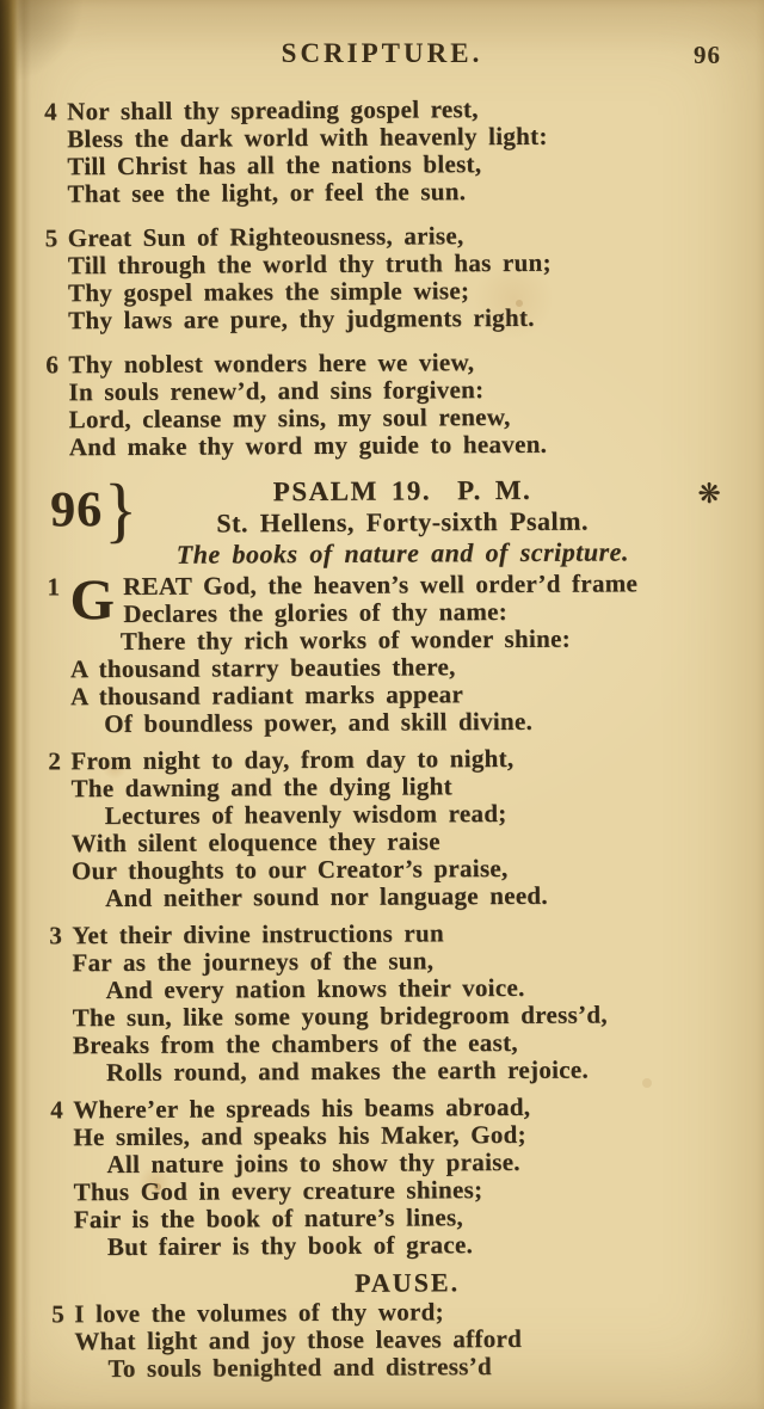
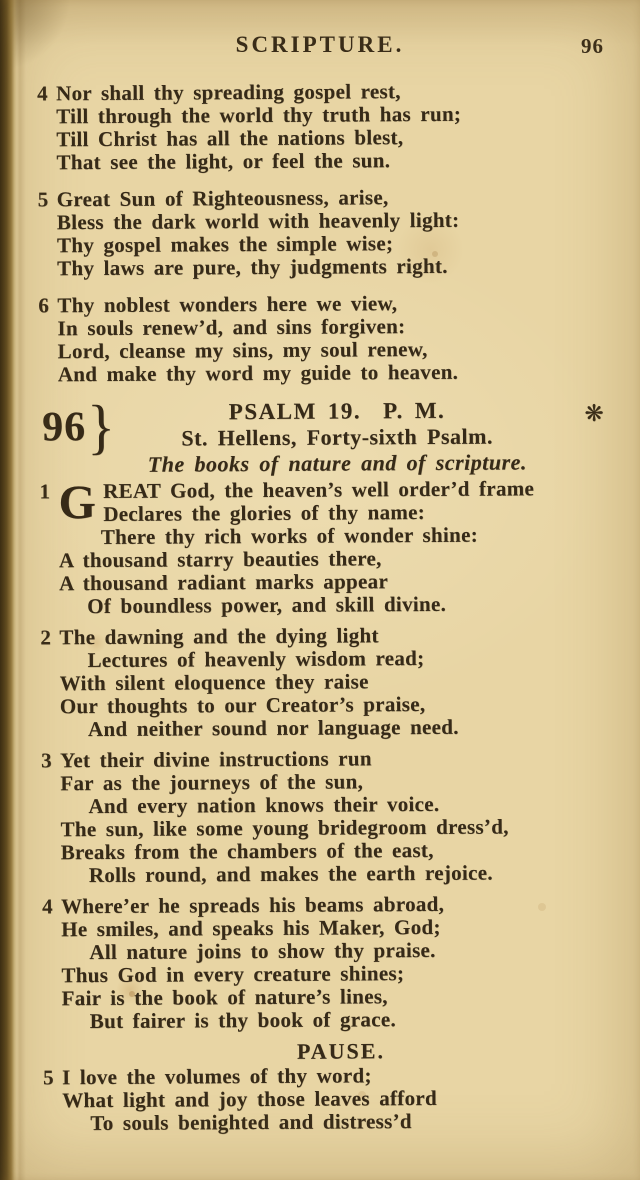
  SCRIPTURE.
  96
  4
  Nor shall thy spreading gospel rest,
- Bless the dark world with heavenly light:
+ Till through the world thy truth has run;
  Till Christ has all the nations blest,
  That see the light, or feel the sun.
  5
  Great Sun of Righteousness, arise,
- Till through the world thy truth has run;
+ Bless the dark world with heavenly light:
  Thy gospel makes the simple wise;
  Thy laws are pure, thy judgments right.
  6
  Thy noblest wonders here we view,
  In souls renew’d, and sins forgiven:
  Lord, cleanse my sins, my soul renew,
  And make thy word my guide to heaven.
  96
  }
  PSALM 19. P. M.
  ❋
  St. Hellens, Forty-sixth Psalm.
  The books of nature and of scripture.
  1
  G
  REAT God, the heaven’s well order’d frame
  Declares the glories of thy name:
  There thy rich works of wonder shine:
  A thousand starry beauties there,
  A thousand radiant marks appear
  Of boundless power, and skill divine.
  2
- From night to day, from day to night,
  The dawning and the dying light
  Lectures of heavenly wisdom read;
  With silent eloquence they raise
  Our thoughts to our Creator’s praise,
  And neither sound nor language need.
  3
  Yet their divine instructions run
  Far as the journeys of the sun,
  And every nation knows their voice.
  The sun, like some young bridegroom dress’d,
  Breaks from the chambers of the east,
  Rolls round, and makes the earth rejoice.
  4
  Where’er he spreads his beams abroad,
  He smiles, and speaks his Maker, God;
  All nature joins to show thy praise.
  Thus God in every creature shines;
  Fair is the book of nature’s lines,
  But fairer is thy book of grace.
  PAUSE.
  5
  I love the volumes of thy word;
  What light and joy those leaves afford
  To souls benighted and distress’d
